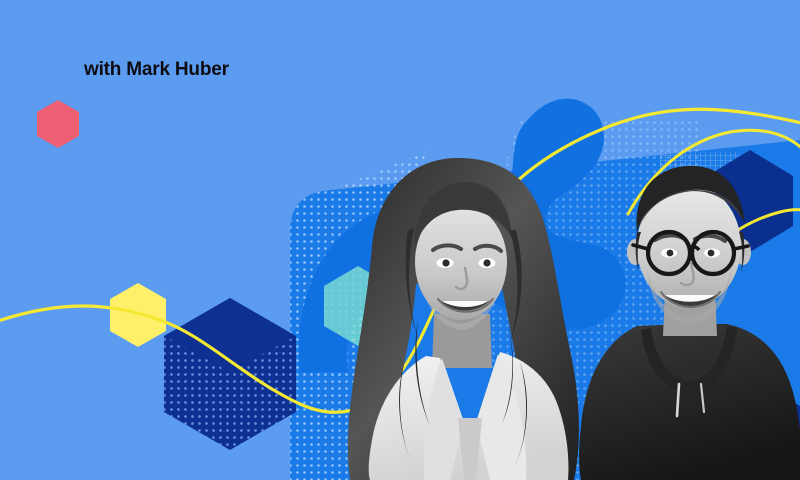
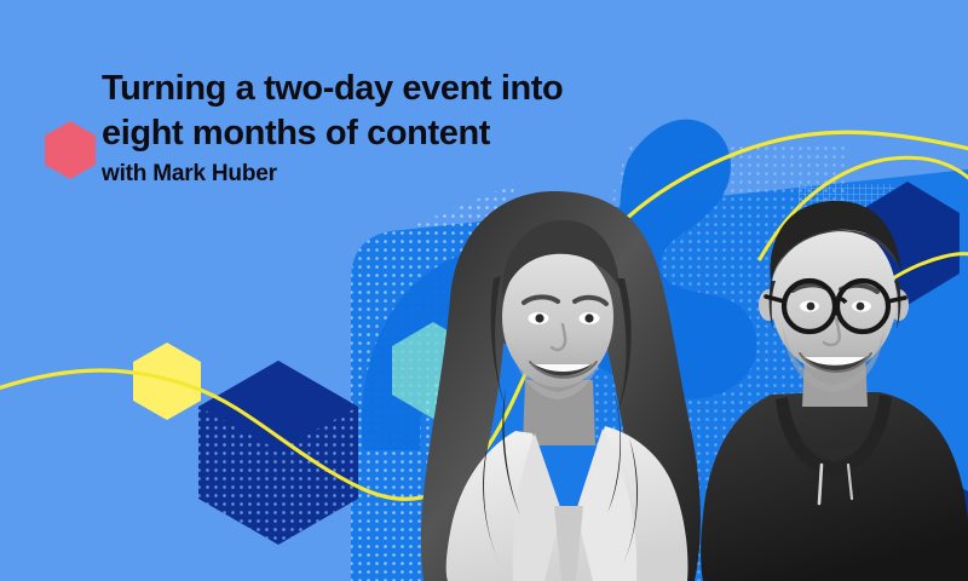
+ Turning a two-day event into
+ eight months of content
  with Mark Huber
